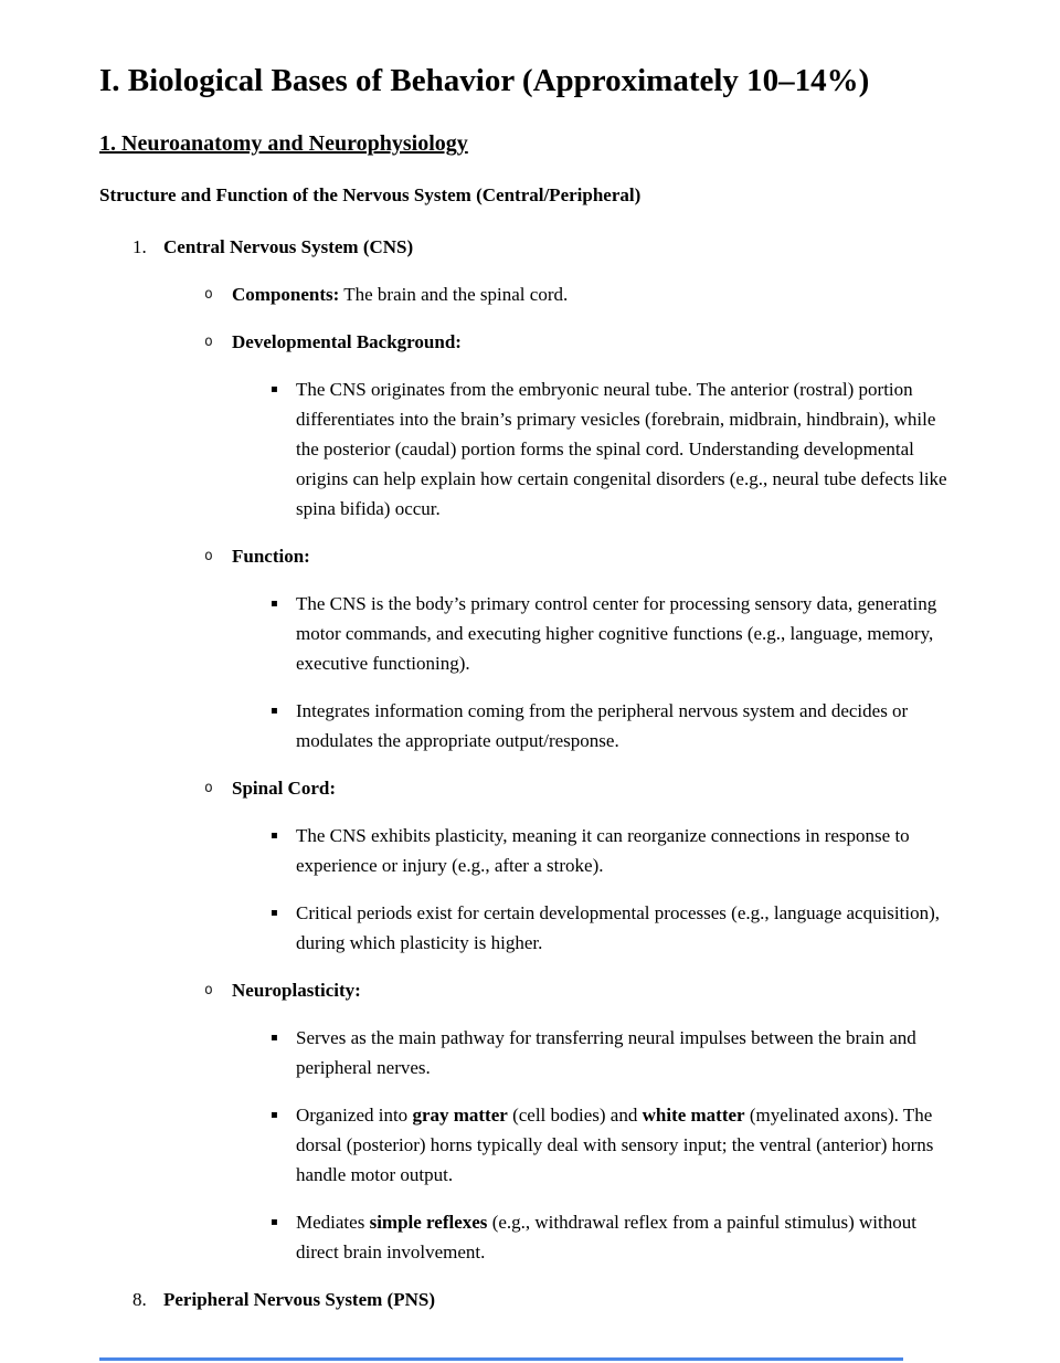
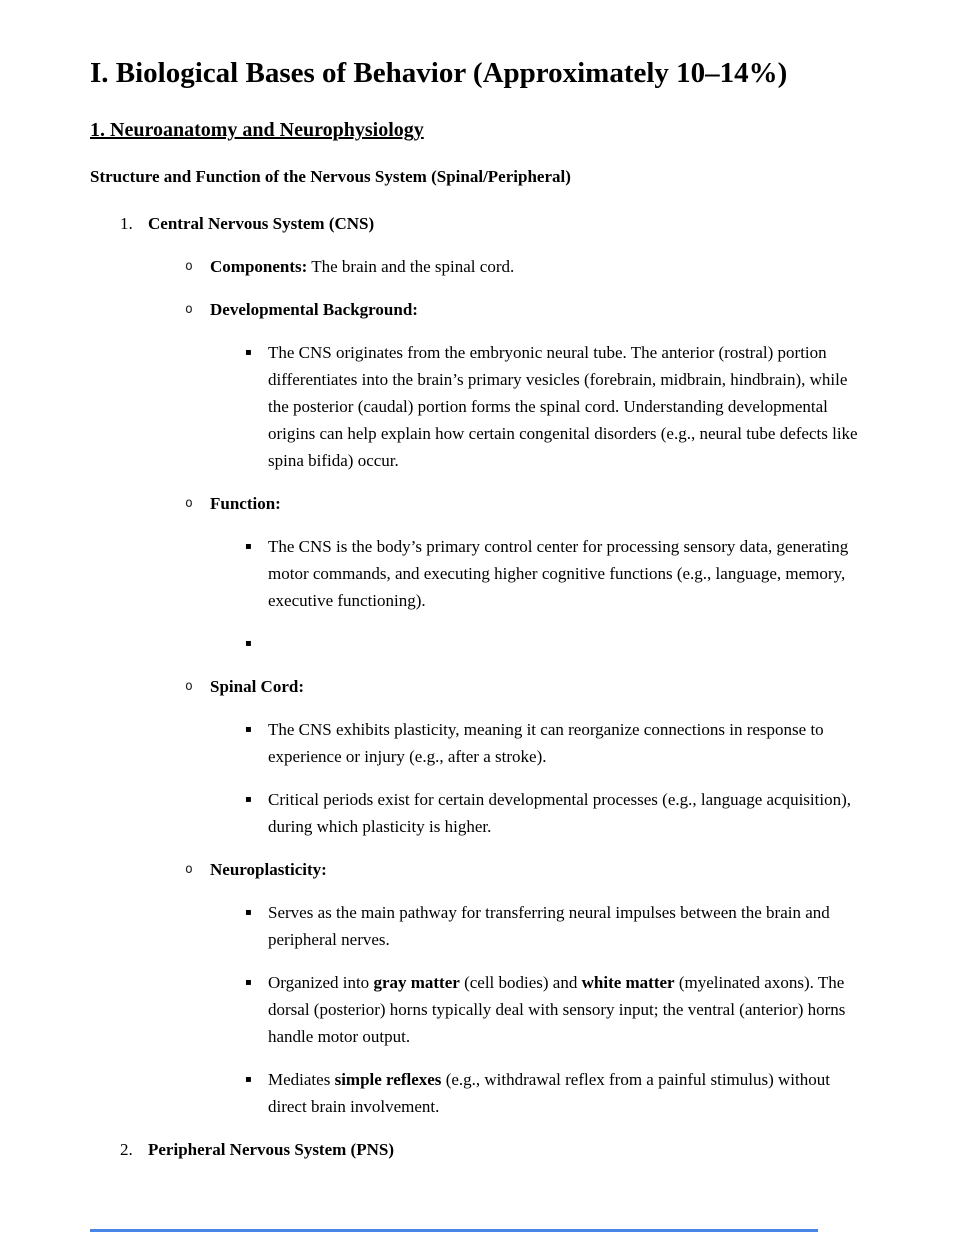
  I. Biological Bases of Behavior (Approximately 10–14%)
  1. Neuroanatomy and Neurophysiology
- Structure and Function of the Nervous System (Central/Peripheral)
+ Structure and Function of the Nervous System (Spinal/Peripheral)
  1.
  Central Nervous System (CNS)
  o
  Components: The brain and the spinal cord.
  o
  Developmental Background:
  ▪
  The CNS originates from the embryonic neural tube. The anterior (rostral) portion differentiates into the brain’s primary vesicles (forebrain, midbrain, hindbrain), while the posterior (caudal) portion forms the spinal cord. Understanding developmental origins can help explain how certain congenital disorders (e.g., neural tube defects like spina bifida) occur.
  o
  Function:
  ▪
  The CNS is the body’s primary control center for processing sensory data, generating motor commands, and executing higher cognitive functions (e.g., language, memory, executive functioning).
  ▪
- Integrates information coming from the peripheral nervous system and decides or modulates the appropriate output/response.
  o
  Spinal Cord:
  ▪
  The CNS exhibits plasticity, meaning it can reorganize connections in response to experience or injury (e.g., after a stroke).
  ▪
  Critical periods exist for certain developmental processes (e.g., language acquisition), during which plasticity is higher.
  o
  Neuroplasticity:
  ▪
  Serves as the main pathway for transferring neural impulses between the brain and peripheral nerves.
  ▪
  Organized into gray matter (cell bodies) and white matter (myelinated axons). The dorsal (posterior) horns typically deal with sensory input; the ventral (anterior) horns handle motor output.
  ▪
  Mediates simple reflexes (e.g., withdrawal reflex from a painful stimulus) without direct brain involvement.
- 8.
+ 2.
  Peripheral Nervous System (PNS)
